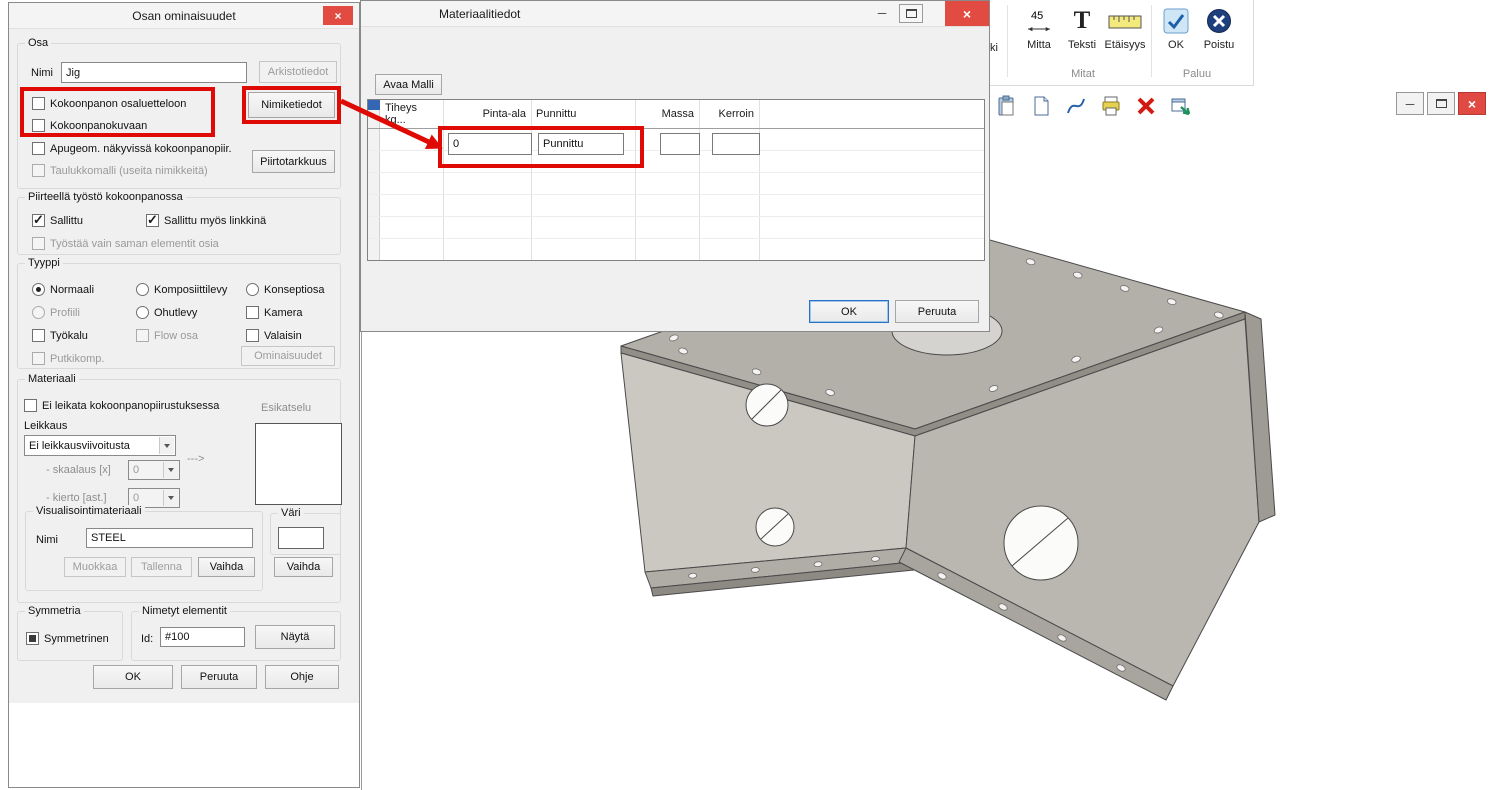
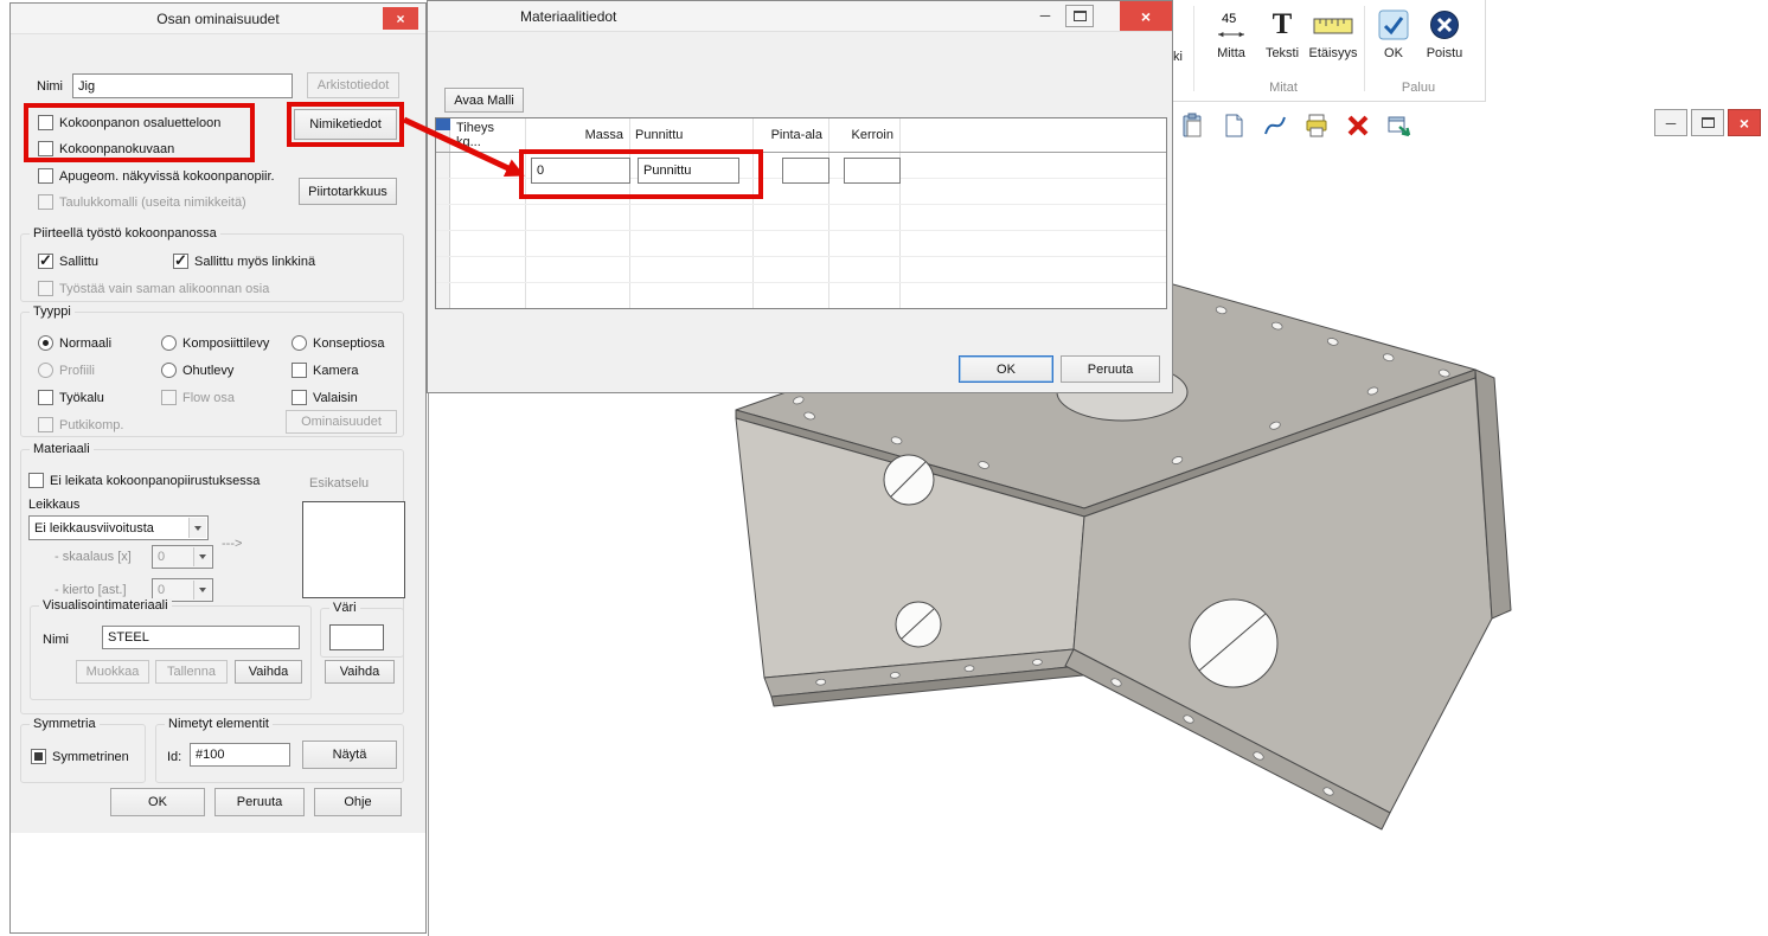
  ─
  ×
  ki
  45
  Mitta
  T
  Teksti
  Etäisyys
  Mitat
  OK
  Poistu
  Paluu
  Osan ominaisuudet
  ×
- Osa
  Nimi
  Jig
  Arkistotiedot
  Kokoonpanon osaluetteloon
  Kokoonpanokuvaan
  Nimiketiedot
  Apugeom. näkyvissä kokoonpanopiir.
  Taulukkomalli (useita nimikkeitä)
  Piirtotarkkuus
  Piirteellä työstö kokoonpanossa
  Sallittu
  Sallittu myös linkkinä
- Työstää vain saman elementit osia
+ Työstää vain saman alikoonnan osia
  Tyyppi
  Normaali
  Komposiittilevy
  Konseptiosa
  Profiili
  Ohutlevy
  Kamera
  Työkalu
  Flow osa
  Valaisin
  Putkikomp.
  Ominaisuudet
  Materiaali
  Ei leikata kokoonpanopiirustuksessa
  Esikatselu
  Leikkaus
  Ei leikkausviivoitusta
  --->
  - skaalaus [x]
  0
  - kierto [ast.]
  0
  Visualisointimateriaali
  Nimi
  STEEL
  Muokkaa
  Tallenna
  Vaihda
  Väri
  Vaihda
  Symmetria
  Symmetrinen
  Nimetyt elementit
  Id:
  #100
  Näytä
  OK
  Peruuta
  Ohje
  Materiaalitiedot
  ─
  ×
  Avaa Malli
  Tiheys kg...
- Pinta-ala
+ Massa
  Punnittu
- Massa
+ Pinta-ala
  Kerroin
  0
  Punnittu
  OK
  Peruuta
